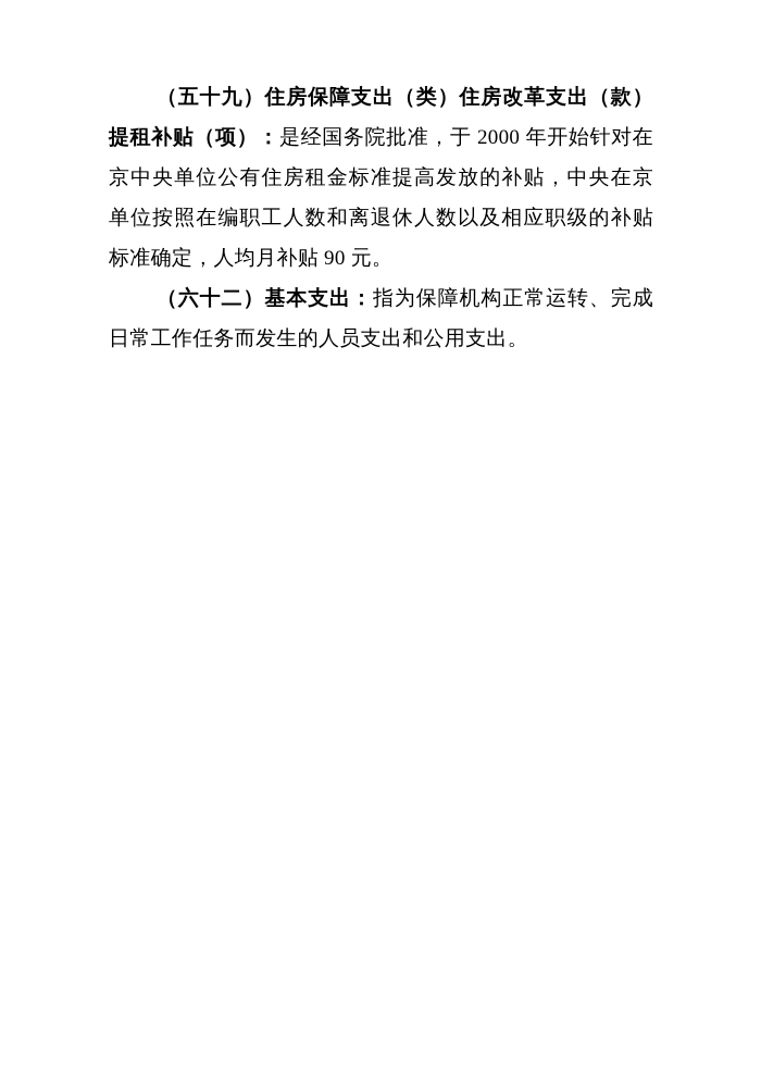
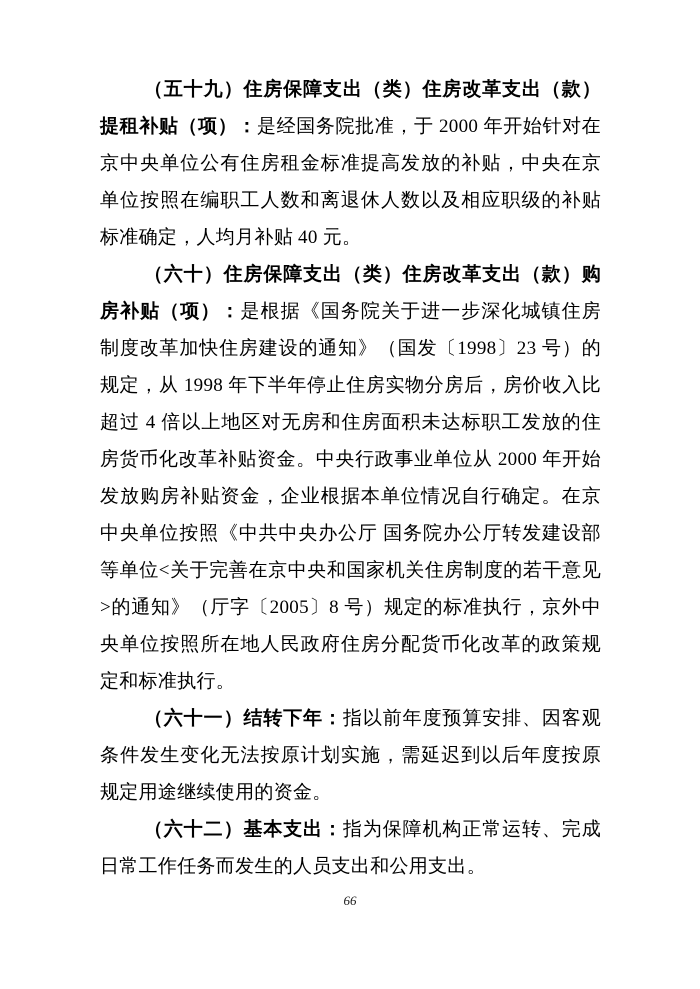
- （五十九）住房保障支出（类）住房改革支出（款）提租补贴（项）：是经国务院批准，于 2000 年开始针对在京中央单位公有住房租金标准提高发放的补贴，中央在京单位按照在编职工人数和离退休人数以及相应职级的补贴标准确定，人均月补贴 90 元。
+ （五十九）住房保障支出（类）住房改革支出（款）提租补贴（项）：是经国务院批准，于 2000 年开始针对在京中央单位公有住房租金标准提高发放的补贴，中央在京单位按照在编职工人数和离退休人数以及相应职级的补贴标准确定，人均月补贴 40 元。
+ （六十）住房保障支出（类）住房改革支出（款）购房补贴（项）：是根据《国务院关于进一步深化城镇住房制度改革加快住房建设的通知》（国发〔1998〕23 号）的规定，从 1998 年下半年停止住房实物分房后，房价收入比超过 4 倍以上地区对无房和住房面积未达标职工发放的住房货币化改革补贴资金。中央行政事业单位从 2000 年开始发放购房补贴资金，企业根据本单位情况自行确定。在京中央单位按照《中共中央办公厅 国务院办公厅转发建设部等单位<关于完善在京中央和国家机关住房制度的若干意见>的通知》（厅字〔2005〕8 号）规定的标准执行，京外中央单位按照所在地人民政府住房分配货币化改革的政策规定和标准执行。
+ （六十一）结转下年：指以前年度预算安排、因客观条件发生变化无法按原计划实施，需延迟到以后年度按原规定用途继续使用的资金。
  （六十二）基本支出：指为保障机构正常运转、完成日常工作任务而发生的人员支出和公用支出。
+ 66
